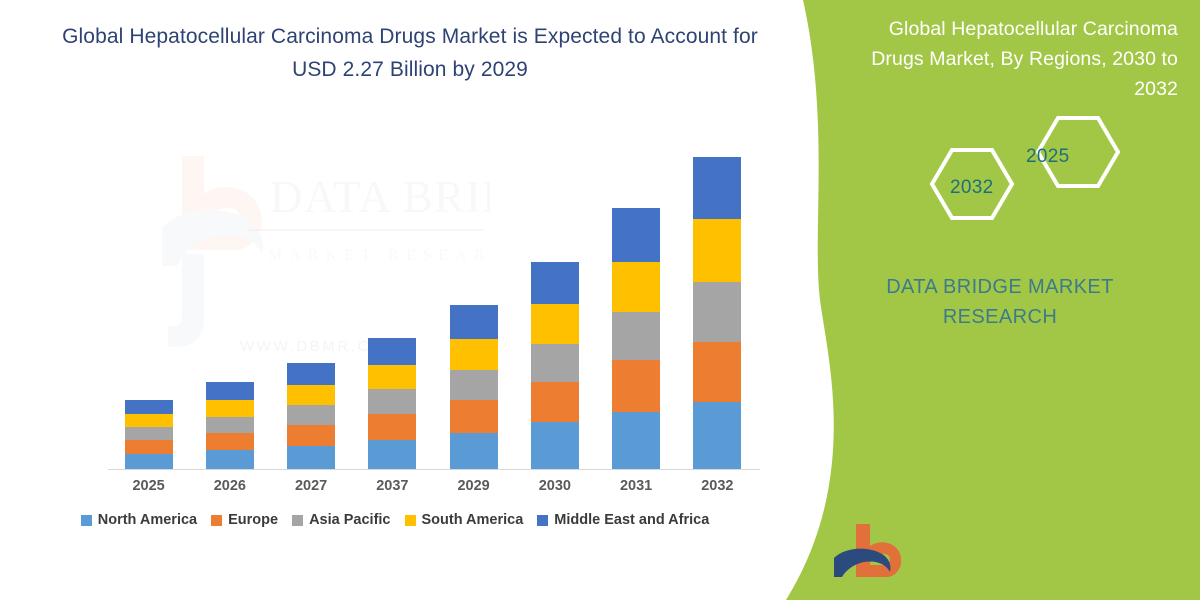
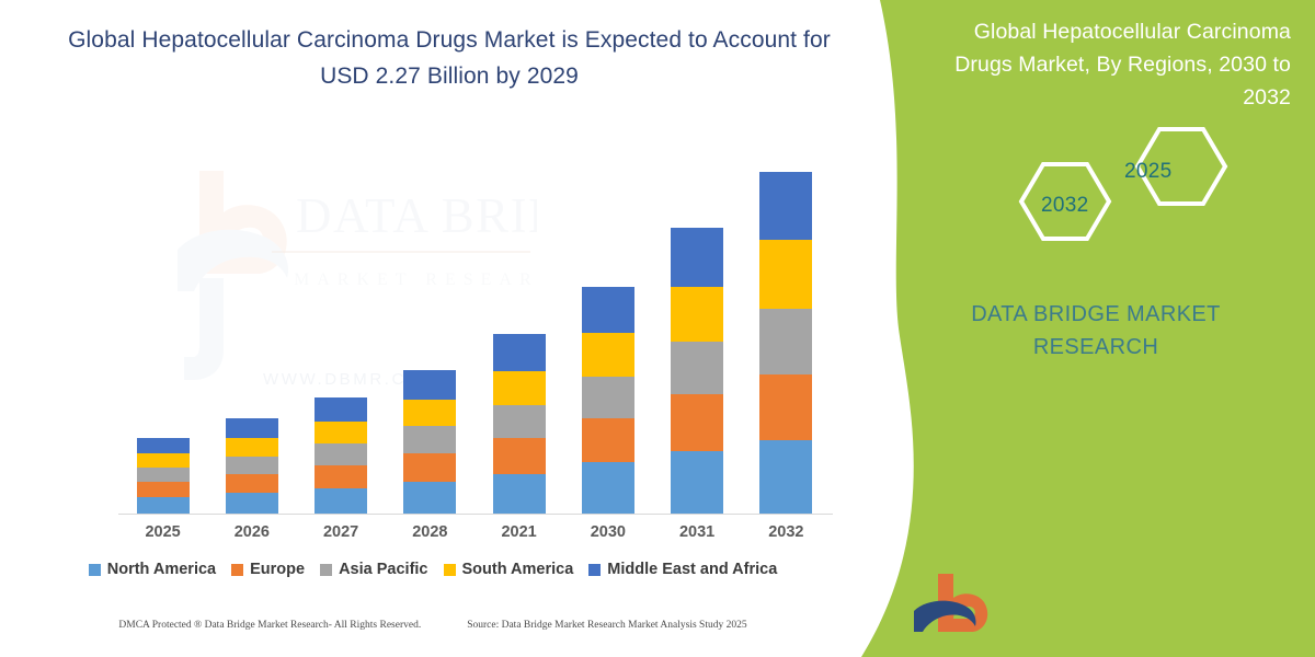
  Global Hepatocellular Carcinoma Drugs Market, By Regions, 2030 to 2032
  2025
  2032
  DATA BRIDGE MARKET RESEARCH
  Global Hepatocellular Carcinoma Drugs Market is Expected to Account for USD 2.27 Billion by 2029
  WWW.DBMR.C
  2025
  2026
  2027
- 2037
+ 2028
- 2029
+ 2021
  2030
  2031
  2032
  North America
  Europe
  Asia Pacific
  South America
  Middle East and Africa
+ DMCA Protected ® Data Bridge Market Research- All Rights Reserved.
+ Source: Data Bridge Market Research Market Analysis Study 2025
